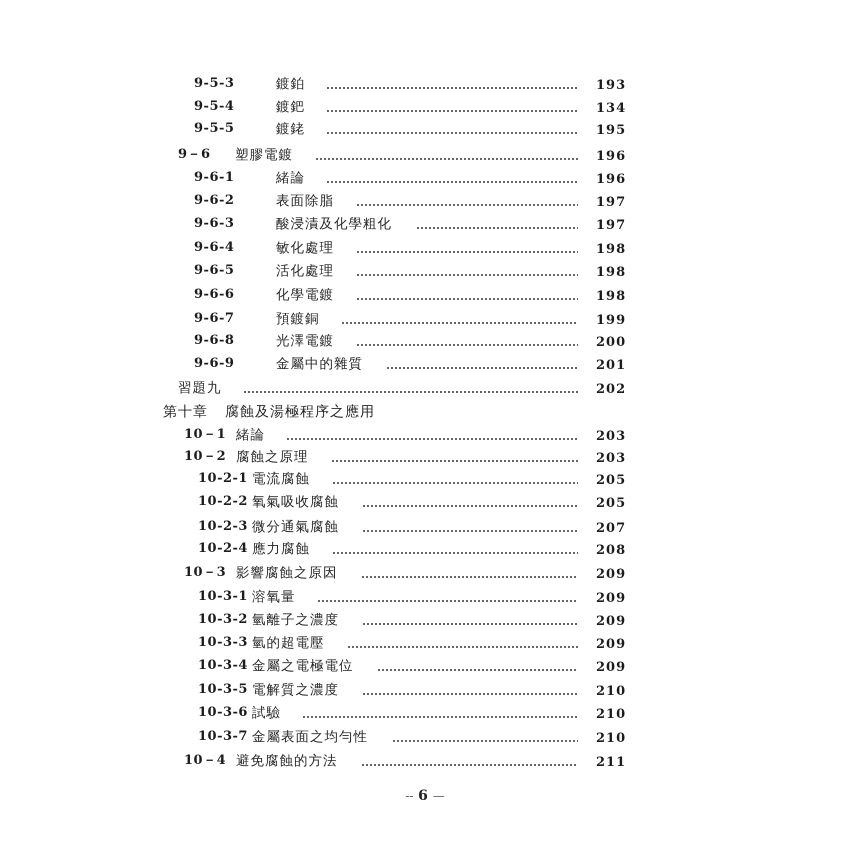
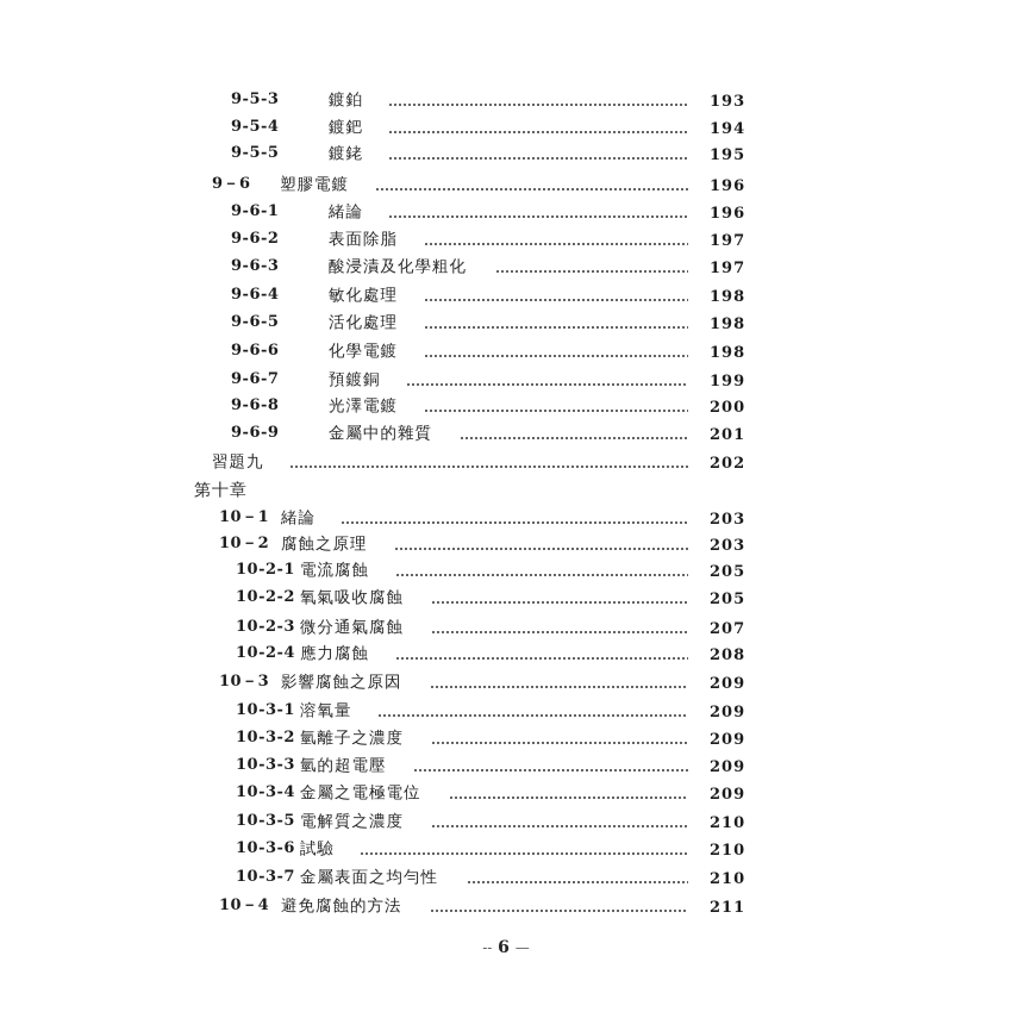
  9-5-3
  鍍鉑
  193
  9-5-4
  鍍鈀
- 134
+ 194
  9-5-5
  鍍銠
  195
  9－6
  塑膠電鍍
  196
  9-6-1
  緒論
  196
  9-6-2
  表面除脂
  197
  9-6-3
  酸浸漬及化學粗化
  197
  9-6-4
  敏化處理
  198
  9-6-5
  活化處理
  198
  9-6-6
  化學電鍍
  198
  9-6-7
  預鍍銅
  199
  9-6-8
  光澤電鍍
  200
  9-6-9
  金屬中的雜質
  201
  習題九
  202
  第十章
- 腐蝕及湯極程序之應用
  10－1
  緒論
  203
  10－2
  腐蝕之原理
  203
  10-2-1
  電流腐蝕
  205
  10-2-2
  氧氣吸收腐蝕
  205
  10-2-3
  微分通氣腐蝕
  207
  10-2-4
  應力腐蝕
  208
  10－3
  影響腐蝕之原因
  209
  10-3-1
  溶氧量
  209
  10-3-2
  氫離子之濃度
  209
  10-3-3
  氫的超電壓
  209
  10-3-4
  金屬之電極電位
  209
  10-3-5
  電解質之濃度
  210
  10-3-6
  試驗
  210
  10-3-7
  金屬表面之均勻性
  210
  10－4
  避免腐蝕的方法
  211
  -- 6 —
